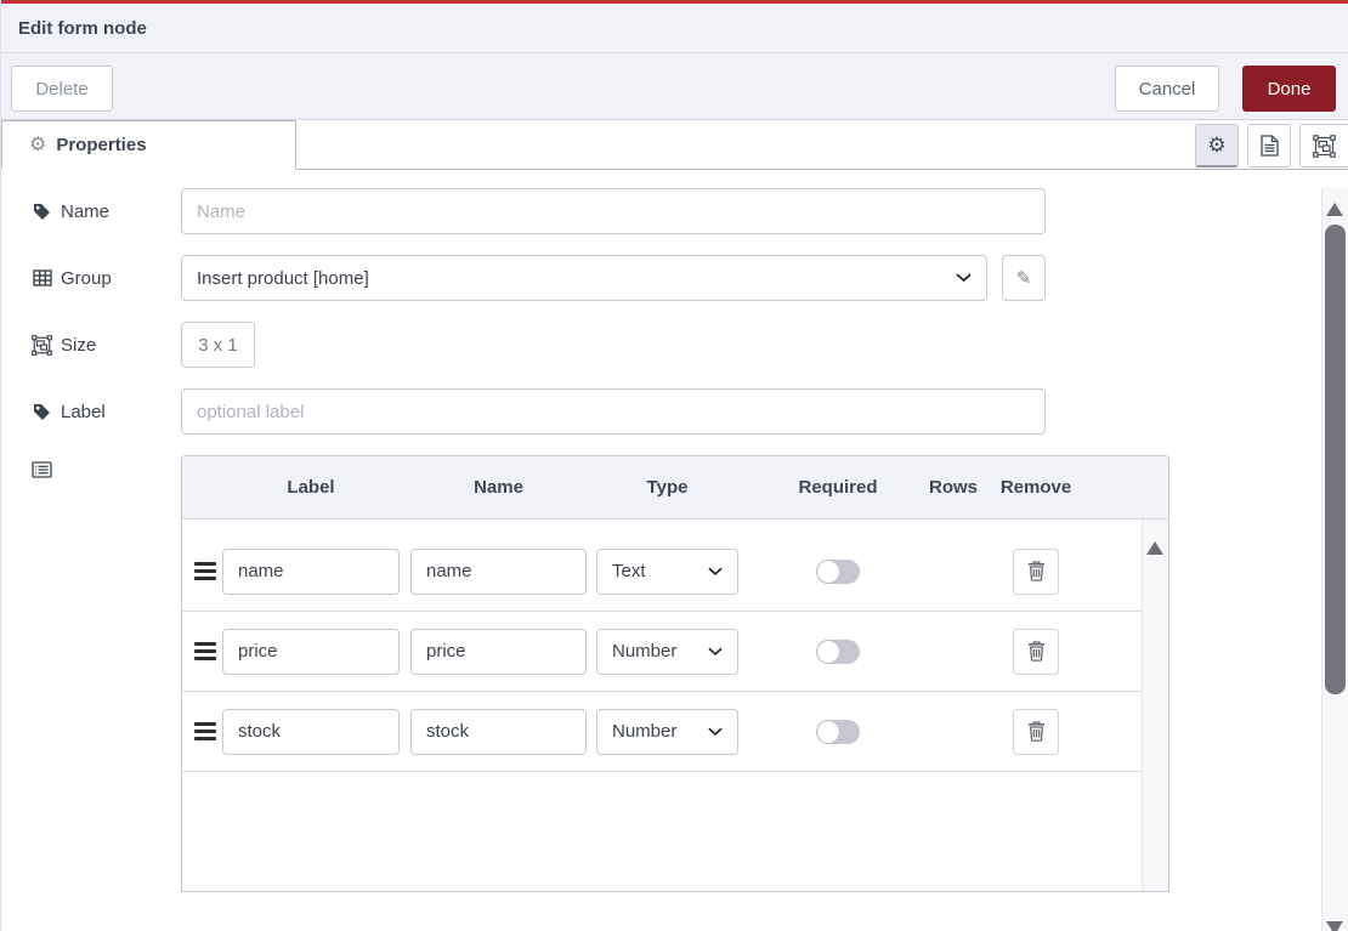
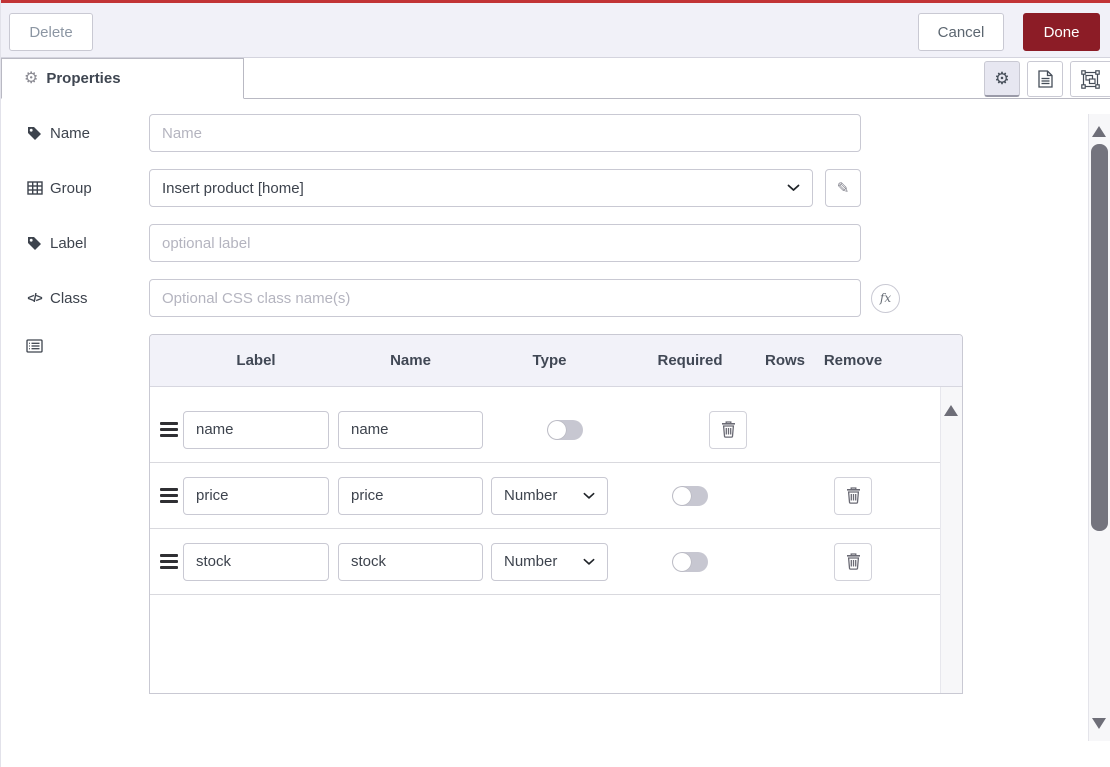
- Edit form node
  Delete
  Cancel
  Done
  ⚙
  Properties
  ⚙
  Name
  Name
  Group
  Insert product [home]
  ✎
- Size
- 3 x 1
  Label
  optional label
+ </>
+ Class
+ Optional CSS class name(s)
+ fx
  Label
  Name
  Type
  Required
  Rows
  Remove
  name
  name
- Text
  price
  price
  Number
  stock
  stock
  Number
